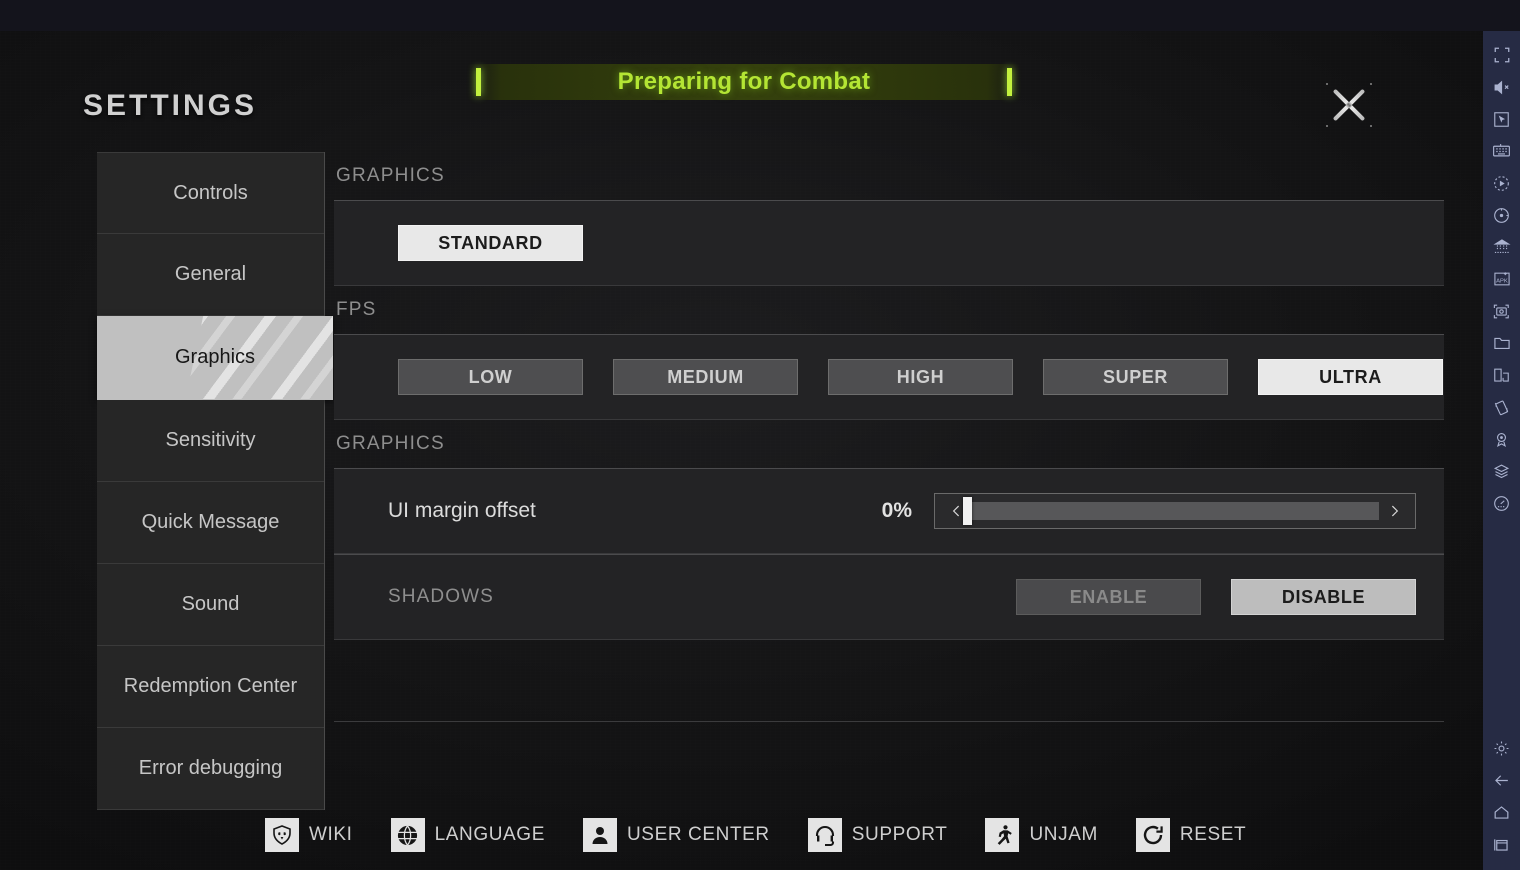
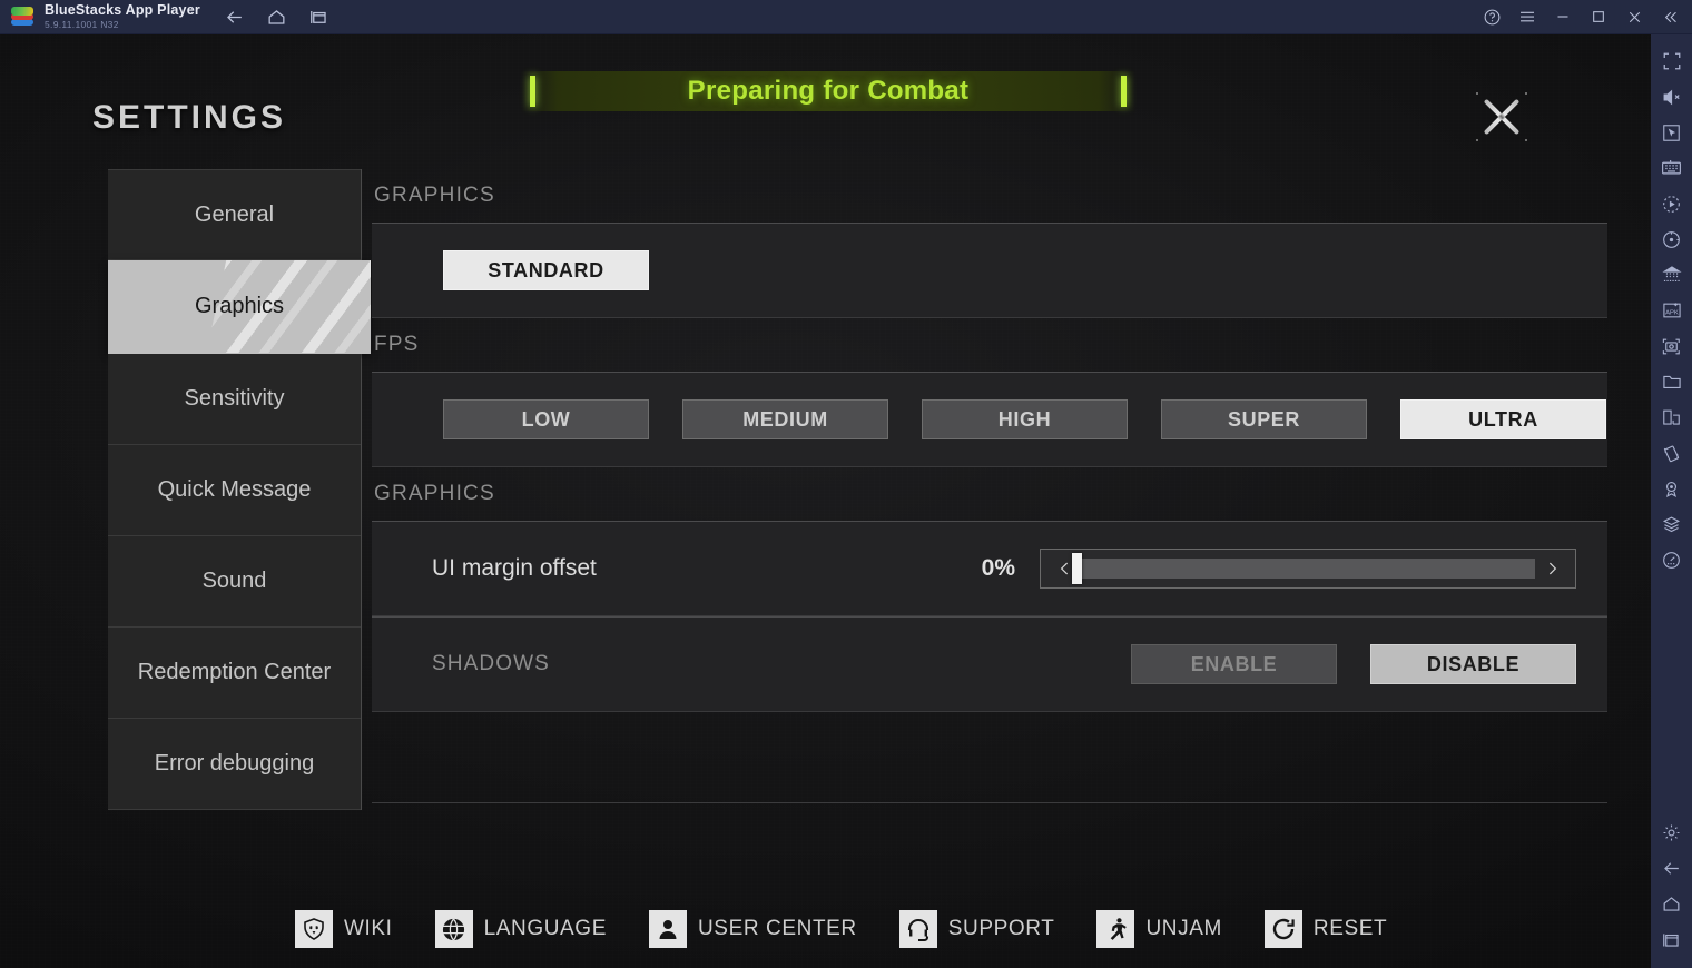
+ BlueStacks App Player
+ 5.9.11.1001 N32
  Preparing for Combat
  SETTINGS
- Controls
  General
  Graphics
  Sensitivity
  Quick Message
  Sound
  Redemption Center
  Error debugging
  GRAPHICS
  STANDARD
  FPS
  LOW
  MEDIUM
  HIGH
  SUPER
  ULTRA
  GRAPHICS
  UI margin offset
  0%
  SHADOWS
  ENABLE
  DISABLE
  WIKI
  LANGUAGE
  USER CENTER
  SUPPORT
  UNJAM
  RESET
